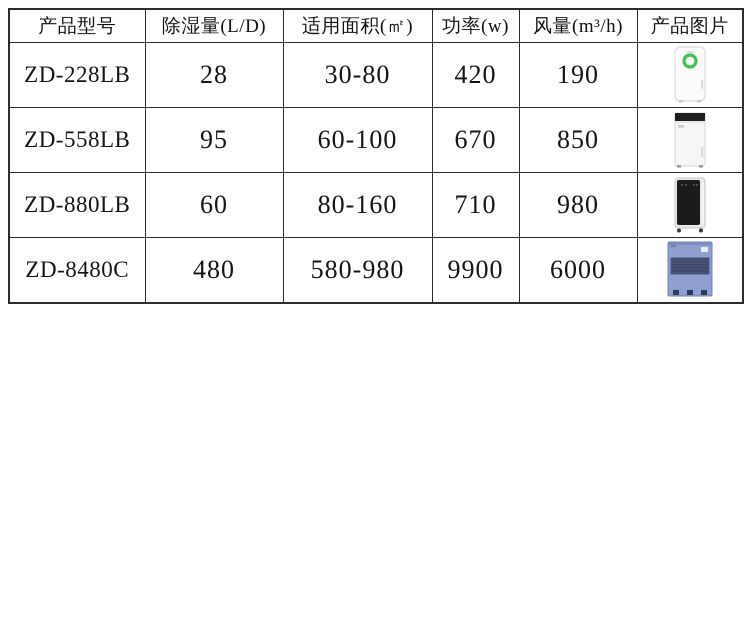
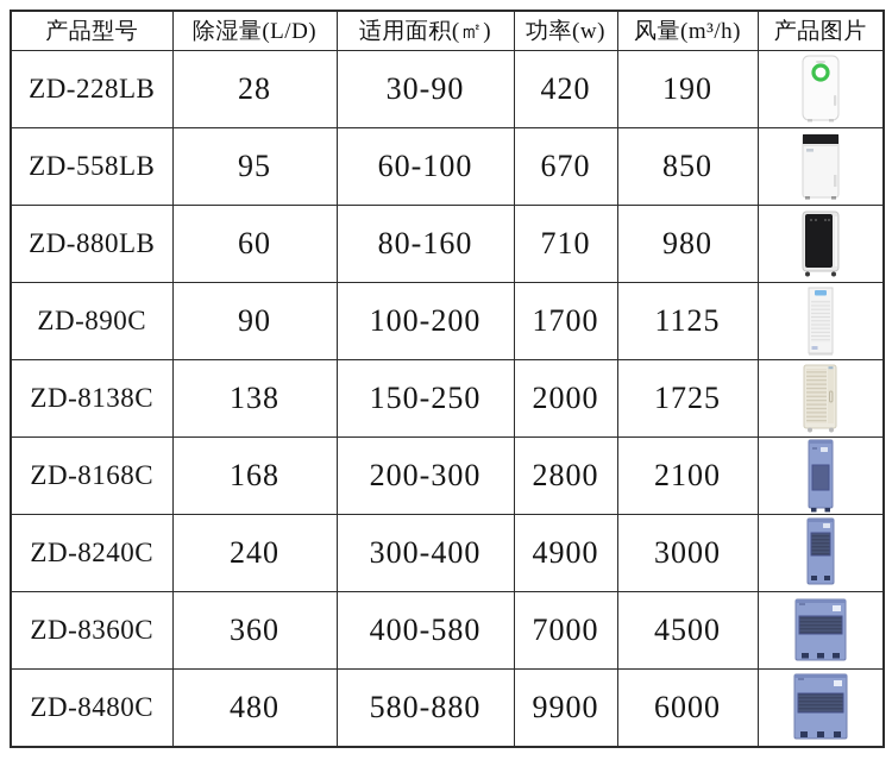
  产品型号	除湿量(L/D)	适用面积(㎡)	功率(w)	风量(m³/h)	产品图片
- ZD-228LB	28	30-80	420	190
+ ZD-228LB	28	30-90	420	190
  ZD-558LB	95	60-100	670	850
  ZD-880LB	60	80-160	710	980
+ ZD-890C	90	100-200	1700	1125
+ ZD-8138C	138	150-250	2000	1725
+ ZD-8168C	168	200-300	2800	2100
+ ZD-8240C	240	300-400	4900	3000
+ ZD-8360C	360	400-580	7000	4500
- ZD-8480C	480	580-980	9900	6000
+ ZD-8480C	480	580-880	9900	6000
